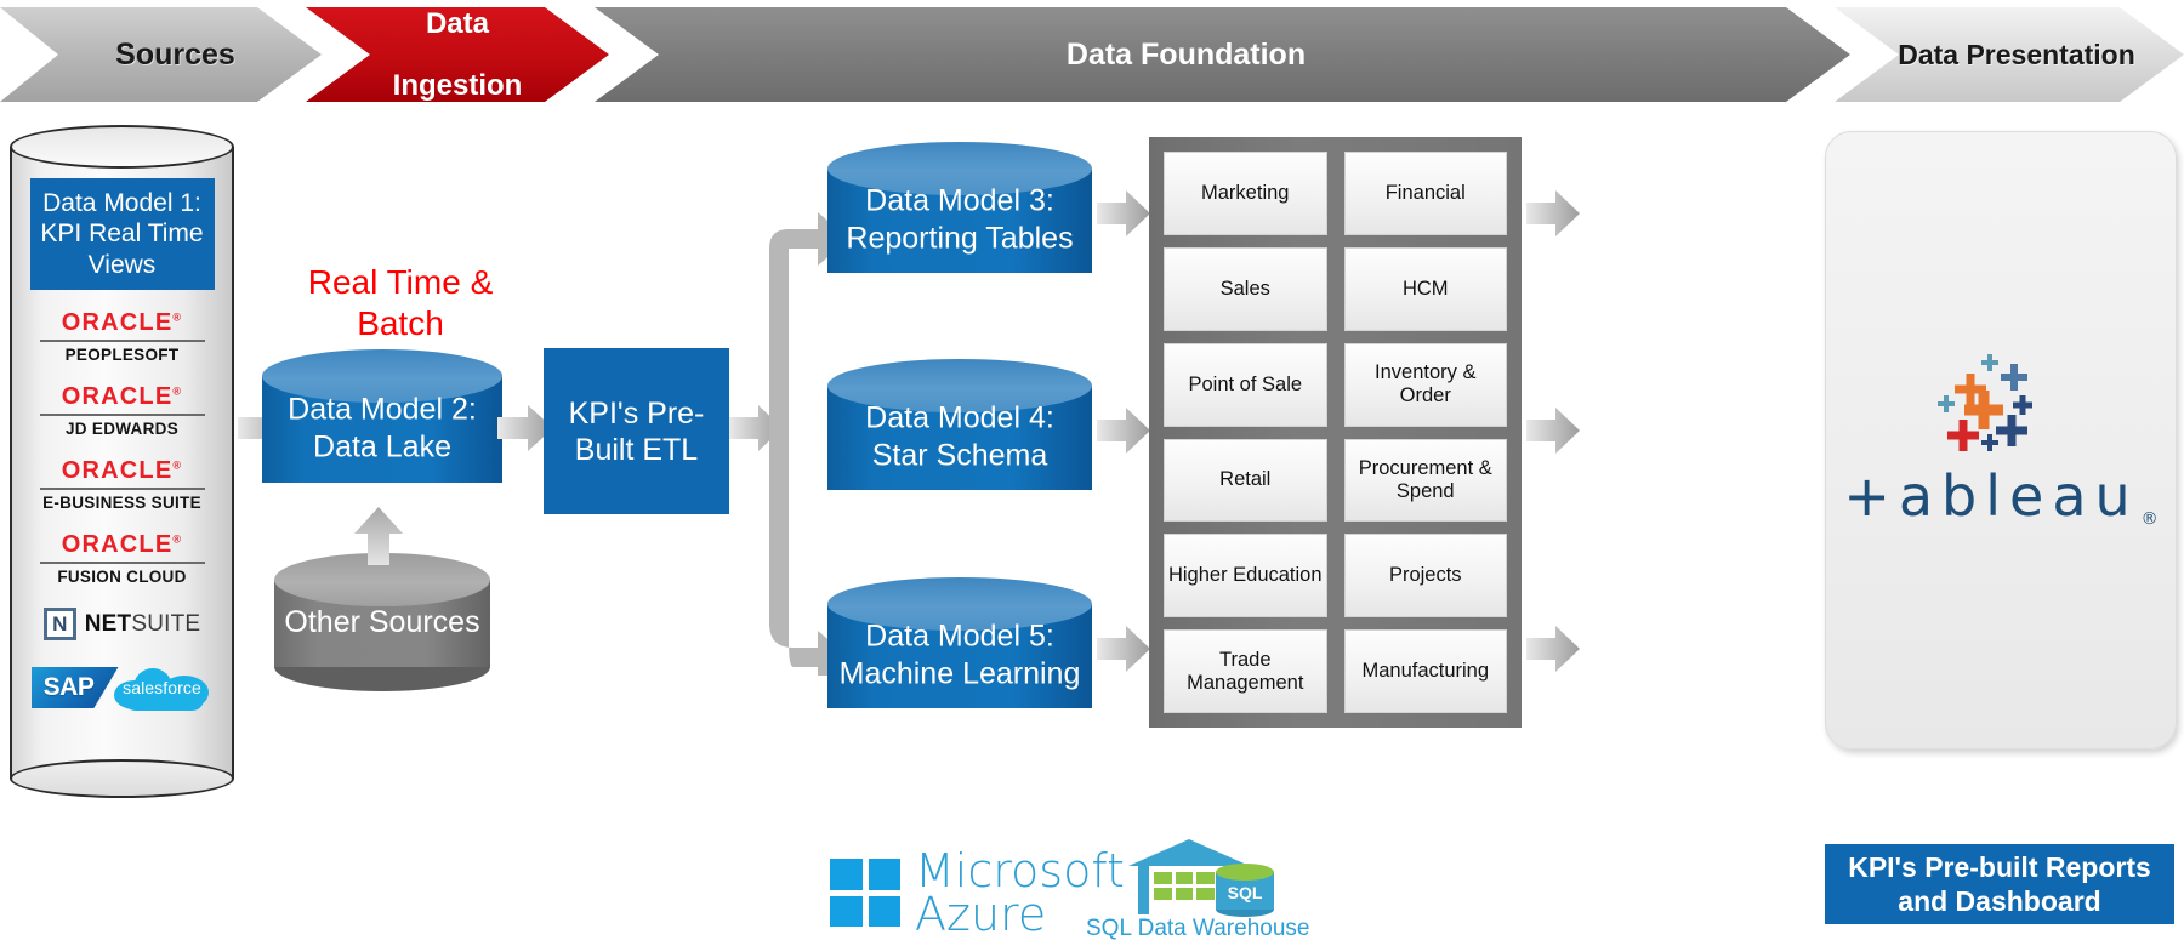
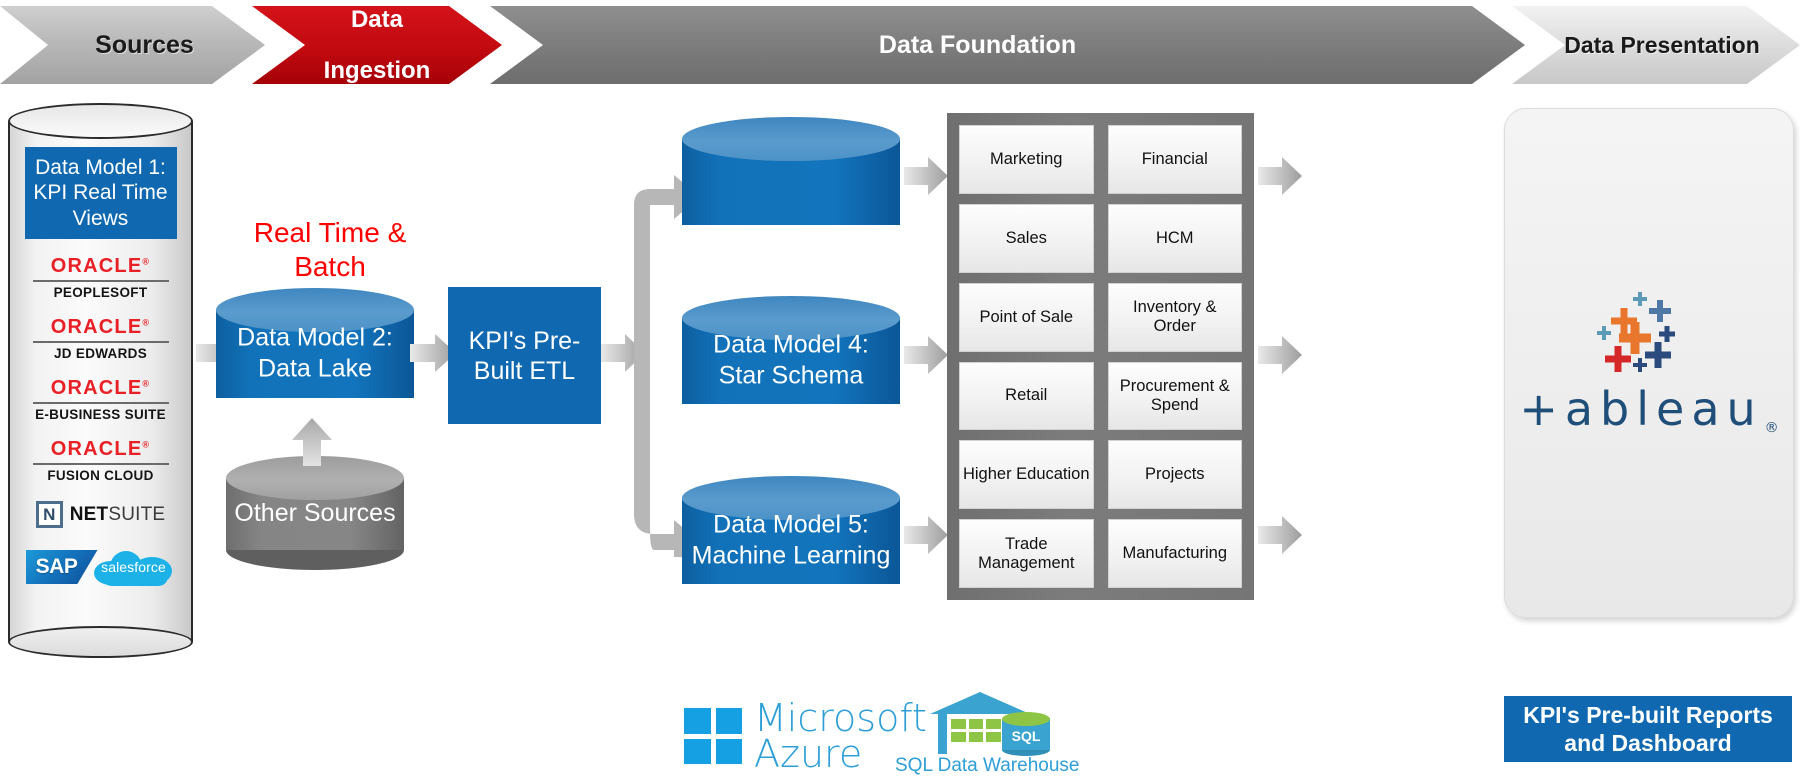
  Sources
  Data
  Ingestion
  Data Foundation
  Data Presentation
  Data Model 1: KPI Real Time Views
  ORACLE®
  PEOPLESOFT
  ORACLE®
  JD EDWARDS
  ORACLE®
  E-BUSINESS SUITE
  ORACLE®
  FUSION CLOUD
  NETSUITE
  SAP
  salesforce
  Real Time & Batch
  Data Model 2: Data Lake
  Other Sources
  KPI's Pre-Built ETL
- Data Model 3: Reporting Tables
  Data Model 4: Star Schema
  Data Model 5: Machine Learning
  Marketing
  Financial
  Sales
  HCM
  Point of Sale
  Inventory & Order
  Retail
  Procurement & Spend
  Higher Education
  Projects
  Trade Management
  Manufacturing
  Microsoft
  Azure
  SQL
  SQL Data Warehouse
  +ableau
  ®
  KPI's Pre-built Reports and Dashboard
